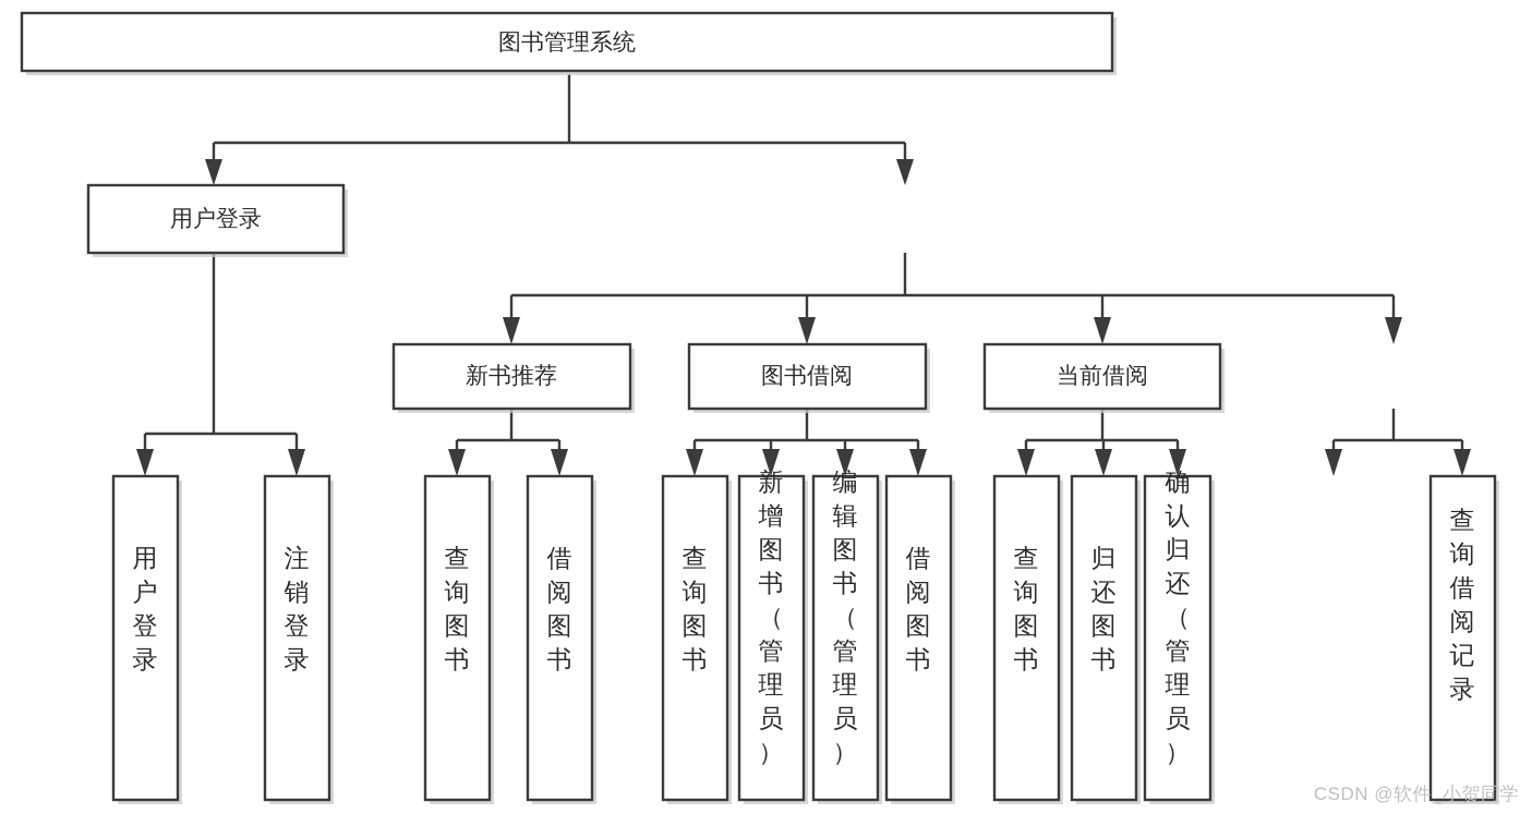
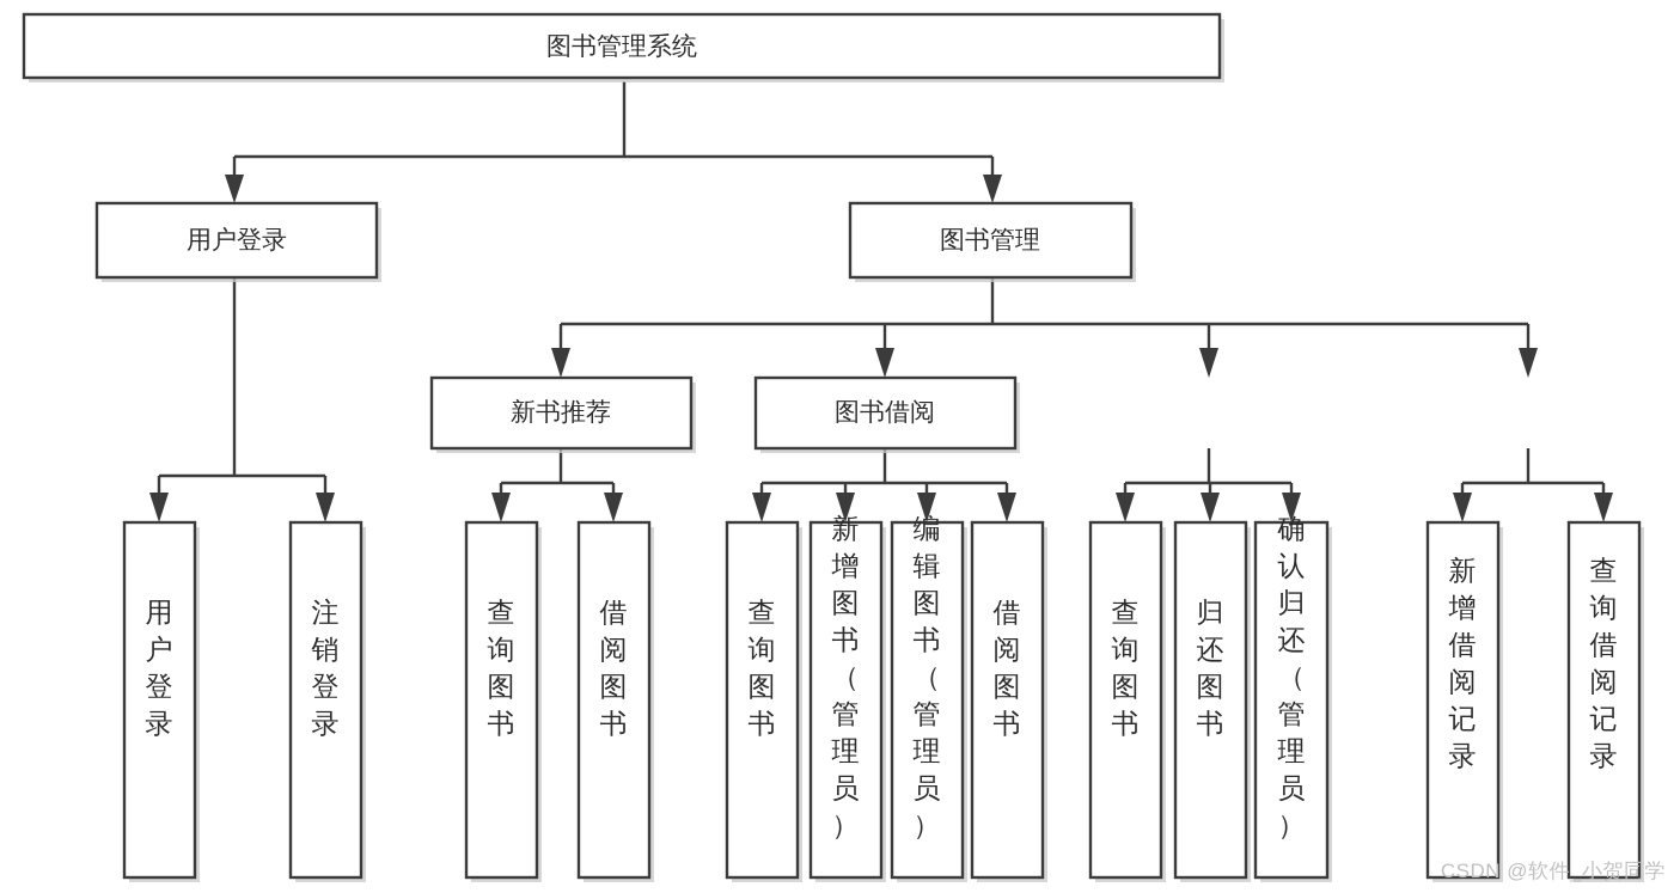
  图书管理系统
  用户登录
+ 图书管理
  新书推荐
  图书借阅
- 当前借阅
  用户登录
  注销登录
  查询图书
  借阅图书
  查询图书
  新增图书（管理员）
  编辑图书（管理员）
  借阅图书
  查询图书
  归还图书
  确认归还（管理员）
+ 新增借阅记录
  查询借阅记录
  CSDN @软件_小贺同学
